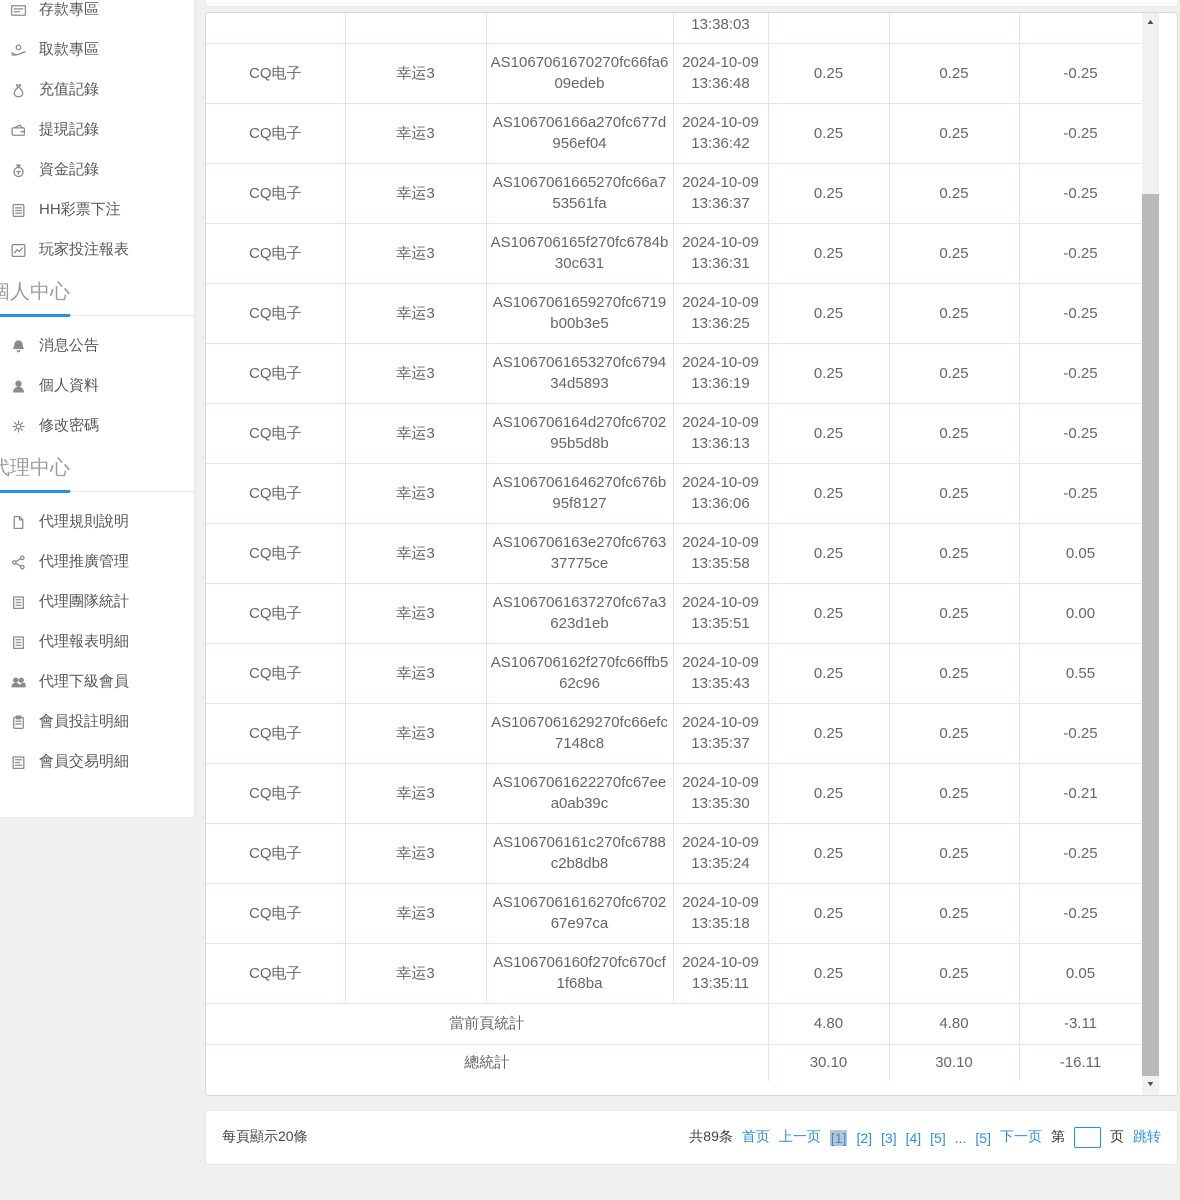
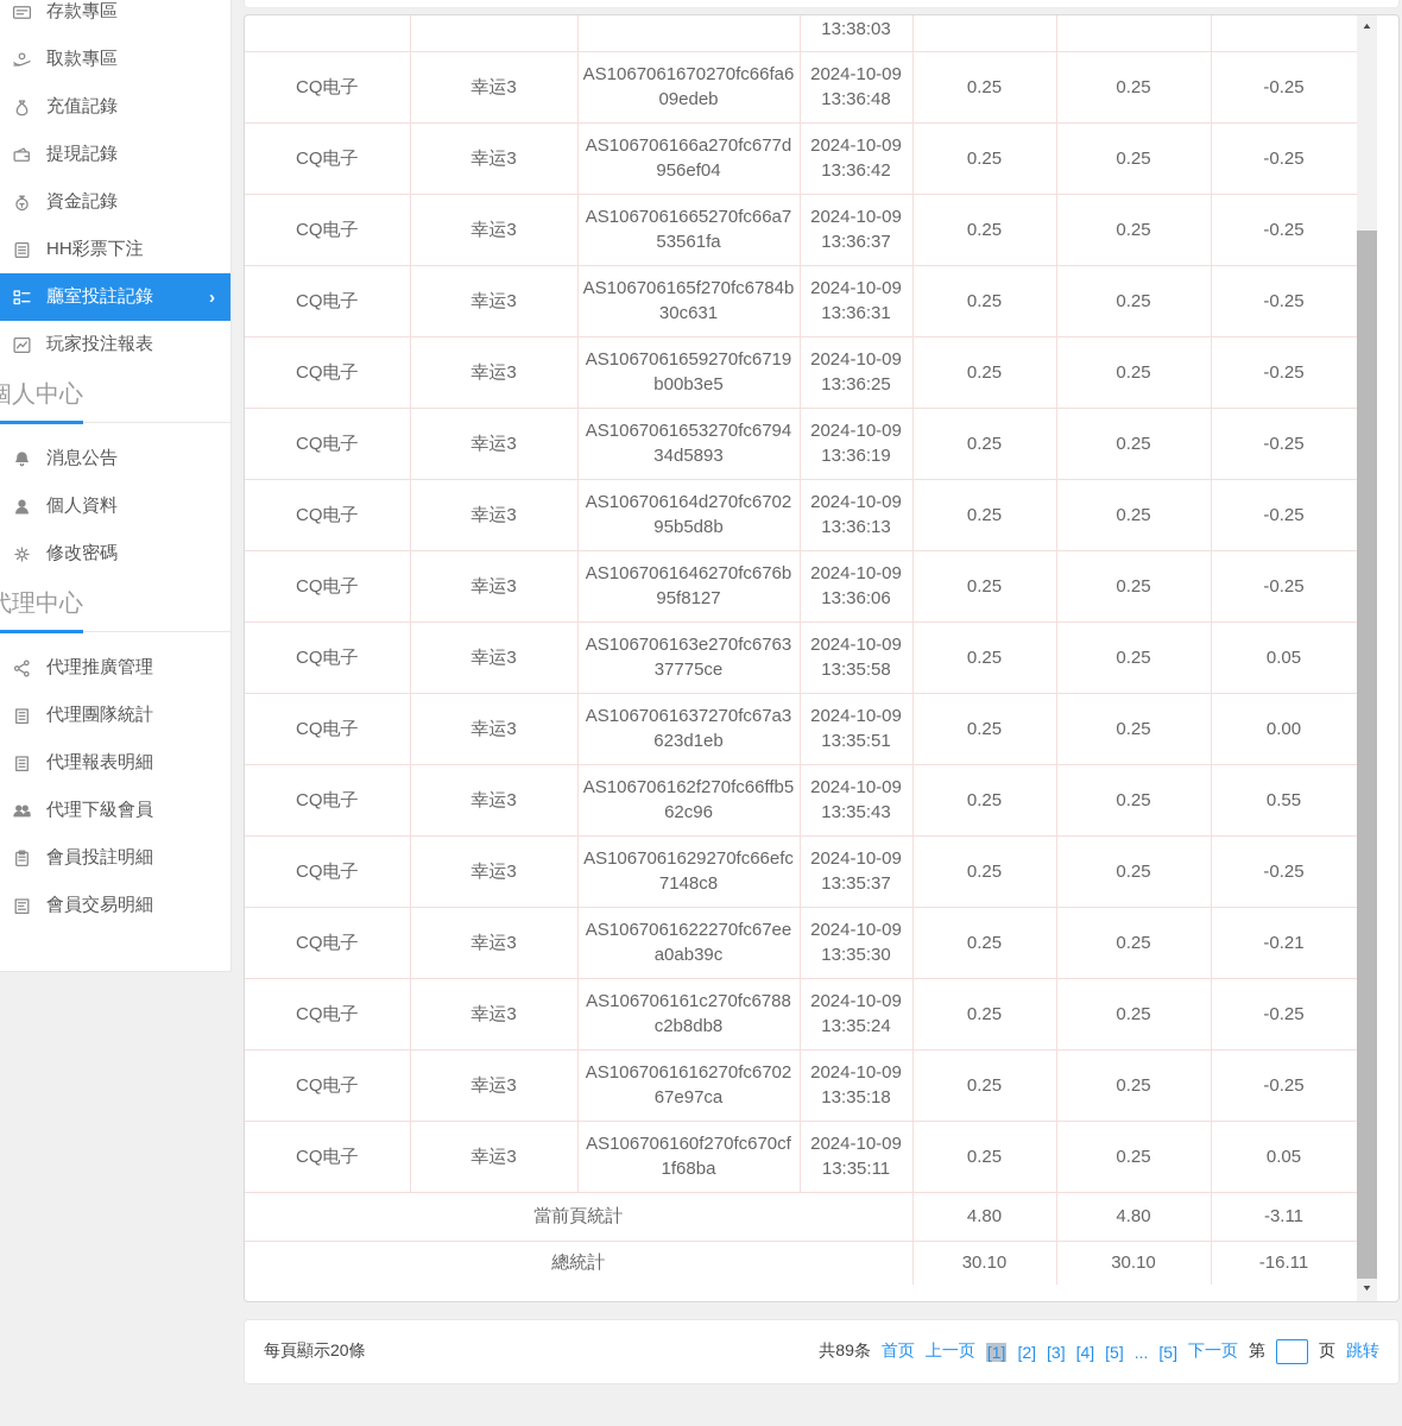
  存款專區
  取款專區
  充值記錄
  提現記錄
  資金記錄
  HH彩票下注
+ 廳室投註記錄
+ ›
  玩家投注報表
  個人中心
  消息公告
  個人資料
  修改密碼
  代理中心
- 代理規則說明
  代理推廣管理
  代理團隊統計
  代理報表明細
  代理下級會員
  會員投註明細
  會員交易明細
  			13:38:03
  CQ电子	幸运3	AS1067061670270fc66fa609edeb	2024-10-09 13:36:48	0.25	0.25	-0.25
  CQ电子	幸运3	AS106706166a270fc677d956ef04	2024-10-09 13:36:42	0.25	0.25	-0.25
  CQ电子	幸运3	AS1067061665270fc66a753561fa	2024-10-09 13:36:37	0.25	0.25	-0.25
  CQ电子	幸运3	AS106706165f270fc6784b30c631	2024-10-09 13:36:31	0.25	0.25	-0.25
  CQ电子	幸运3	AS1067061659270fc6719b00b3e5	2024-10-09 13:36:25	0.25	0.25	-0.25
  CQ电子	幸运3	AS1067061653270fc679434d5893	2024-10-09 13:36:19	0.25	0.25	-0.25
  CQ电子	幸运3	AS106706164d270fc670295b5d8b	2024-10-09 13:36:13	0.25	0.25	-0.25
  CQ电子	幸运3	AS1067061646270fc676b95f8127	2024-10-09 13:36:06	0.25	0.25	-0.25
  CQ电子	幸运3	AS106706163e270fc676337775ce	2024-10-09 13:35:58	0.25	0.25	0.05
  CQ电子	幸运3	AS1067061637270fc67a3623d1eb	2024-10-09 13:35:51	0.25	0.25	0.00
  CQ电子	幸运3	AS106706162f270fc66ffb562c96	2024-10-09 13:35:43	0.25	0.25	0.55
  CQ电子	幸运3	AS1067061629270fc66efc7148c8	2024-10-09 13:35:37	0.25	0.25	-0.25
  CQ电子	幸运3	AS1067061622270fc67eea0ab39c	2024-10-09 13:35:30	0.25	0.25	-0.21
  CQ电子	幸运3	AS106706161c270fc6788c2b8db8	2024-10-09 13:35:24	0.25	0.25	-0.25
  CQ电子	幸运3	AS1067061616270fc670267e97ca	2024-10-09 13:35:18	0.25	0.25	-0.25
  CQ电子	幸运3	AS106706160f270fc670cf1f68ba	2024-10-09 13:35:11	0.25	0.25	0.05
  當前頁統計	4.80	4.80	-3.11
  總統計	30.10	30.10	-16.11
  每頁顯示20條
  共89条
  首页
  上一页
  [1]
  [2]
  [3]
  [4]
  [5]
  ...
  [5]
  下一页
  第
  页
  跳转
